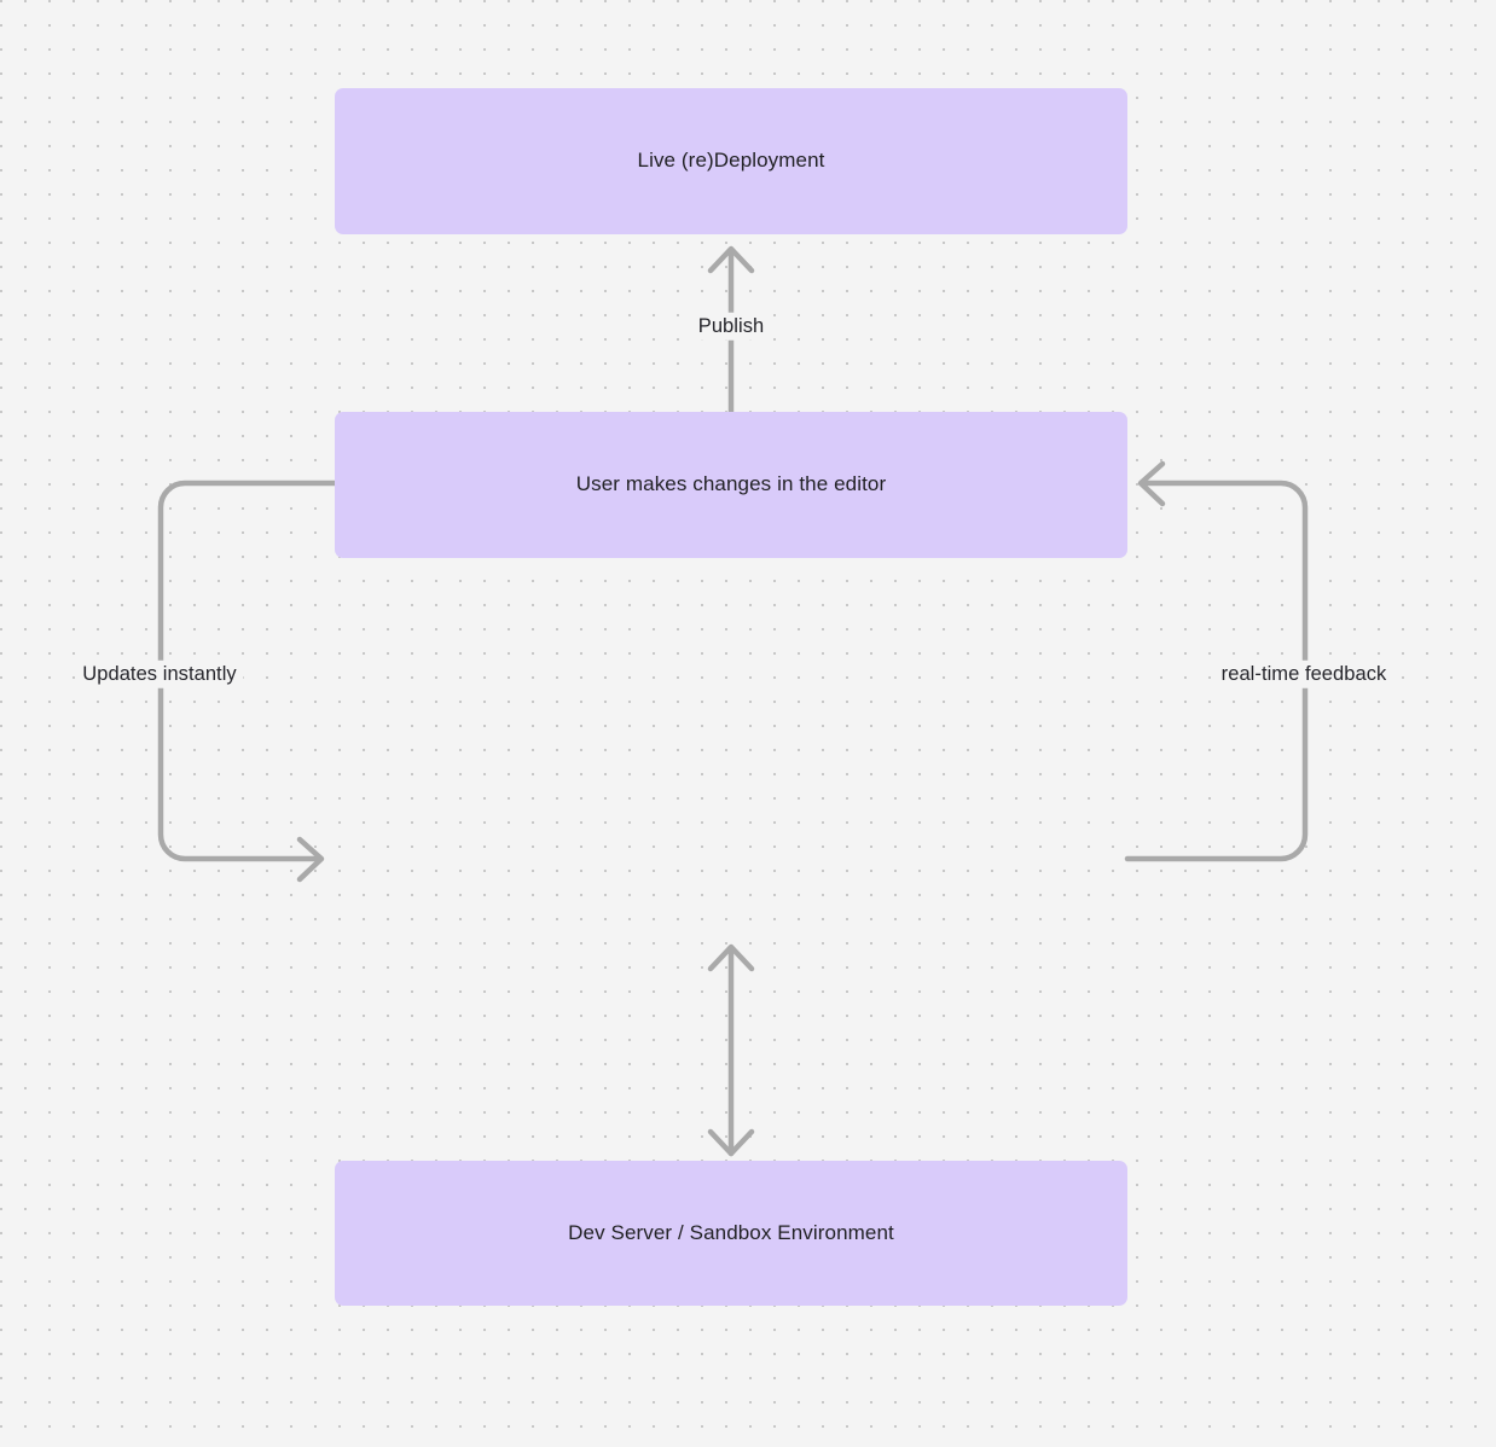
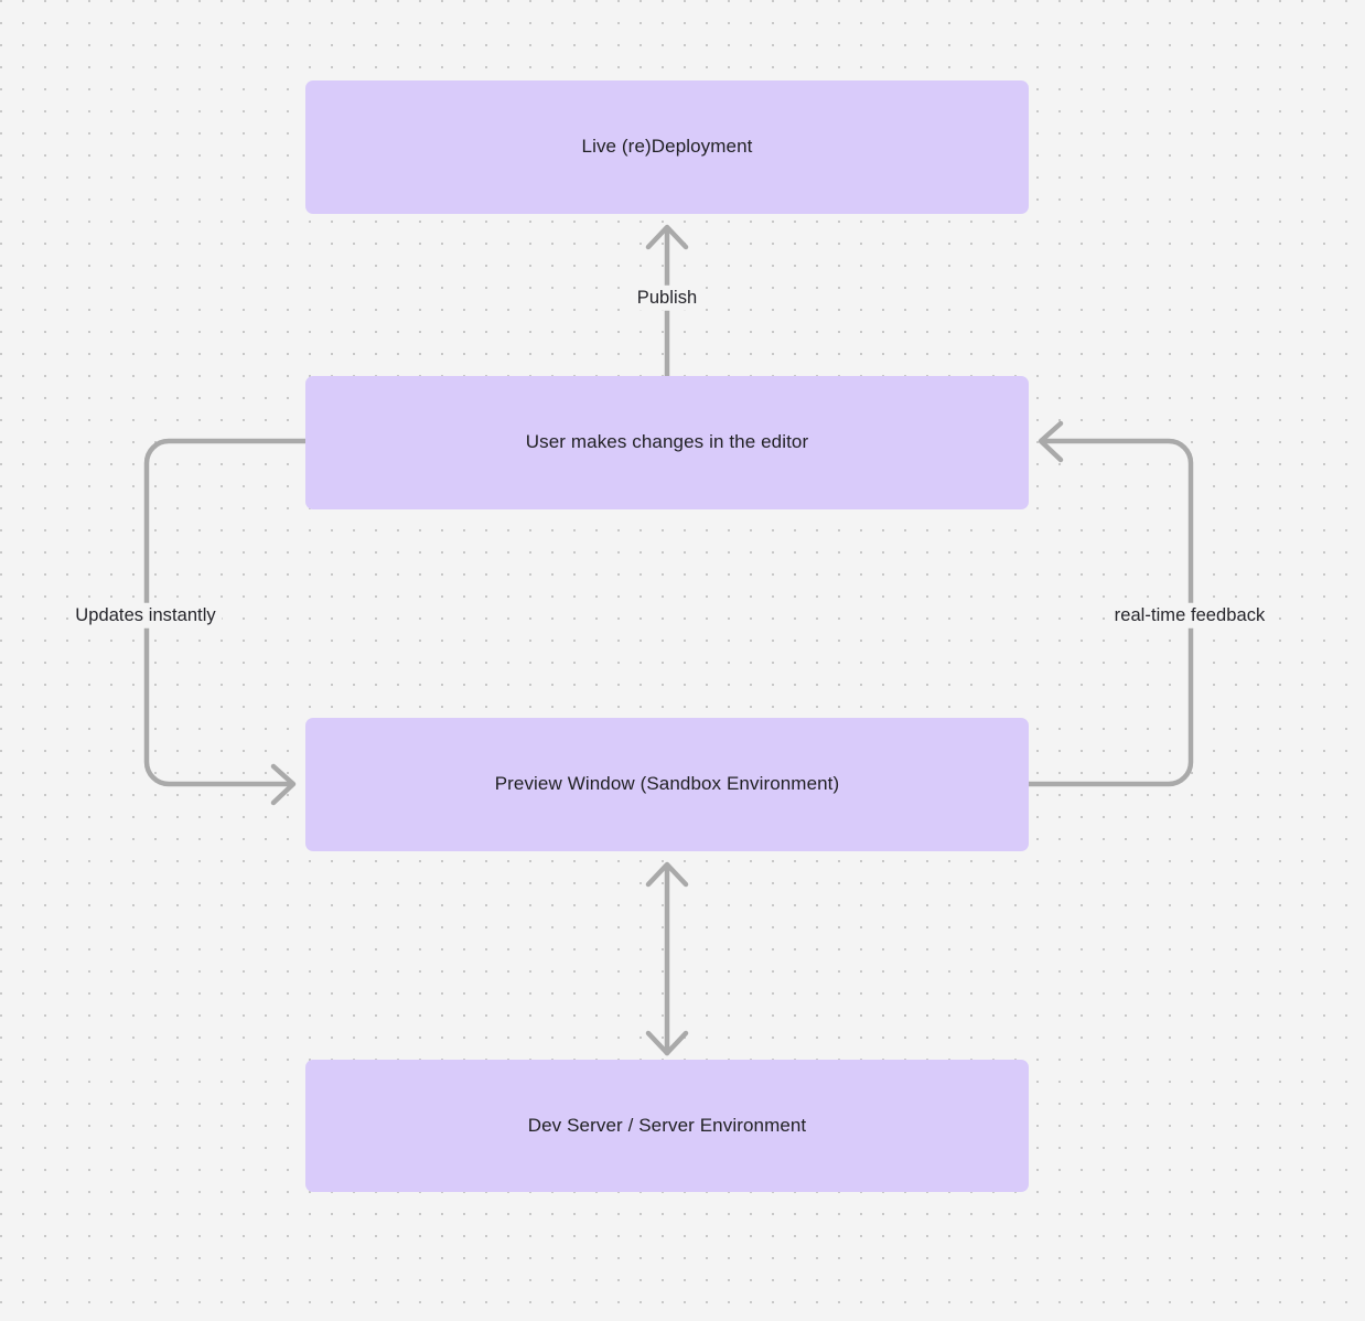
  Live (re)Deployment
  User makes changes in the editor
+ Preview Window (Sandbox Environment)
- Dev Server / Sandbox Environment
+ Dev Server / Server Environment
  Publish
  Updates instantly
  real-time feedback
